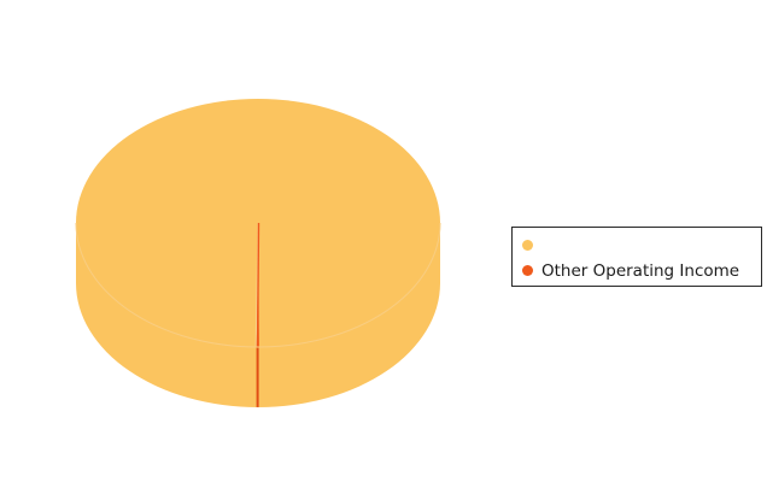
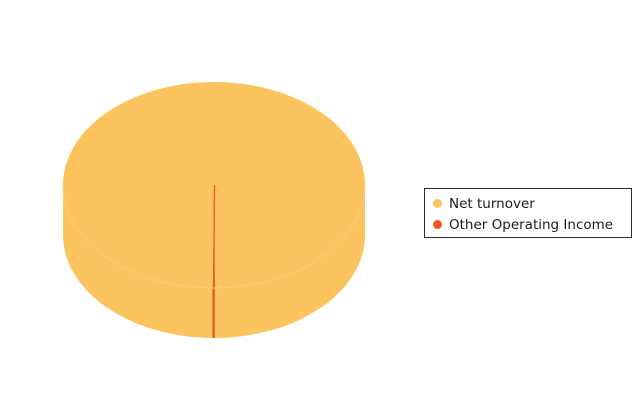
+ Net turnover
  Other Operating Income
